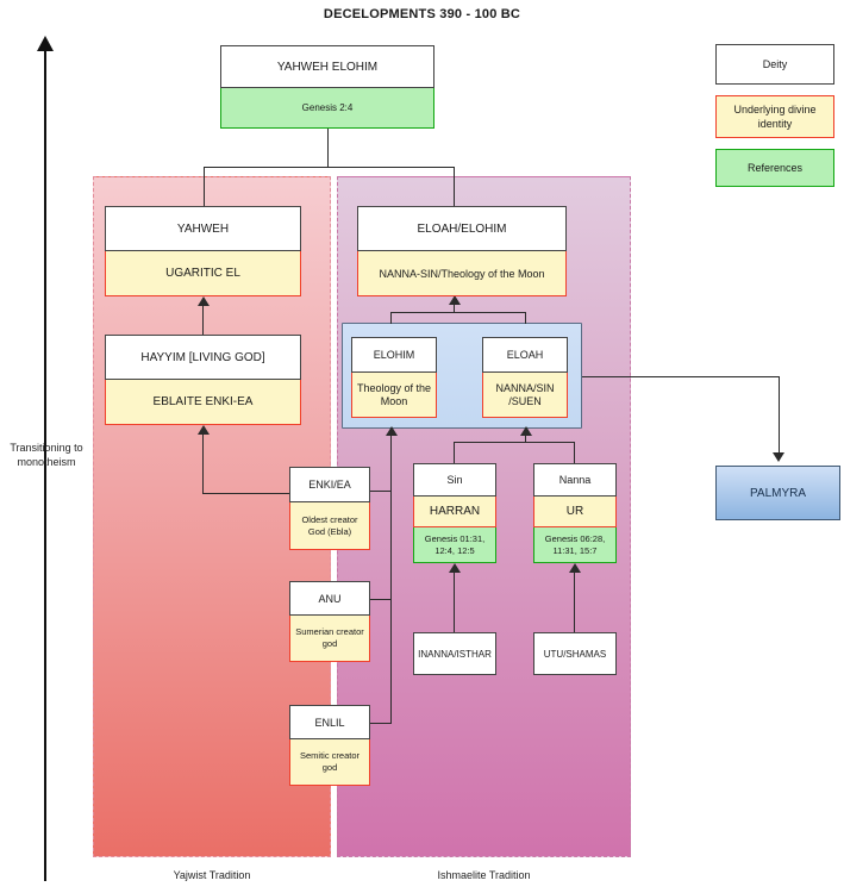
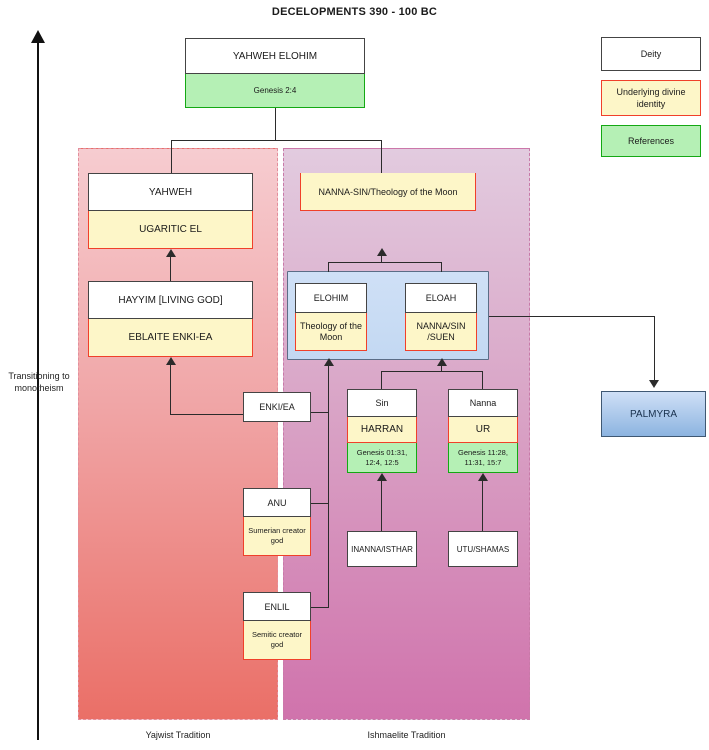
  DECELOPMENTS 390 - 100 BC
  Transitioning to monotheism
  Yajwist Tradition
  Ishmaelite Tradition
  YAHWEH ELOHIM
  Genesis 2:4
  YAHWEH
  UGARITIC EL
  HAYYIM [LIVING GOD]
  EBLAITE ENKI-EA
- ELOAH/ELOHIM
  NANNA-SIN/Theology of the Moon
  ELOHIM
  Theology of the Moon
  ELOAH
  NANNA/SIN /SUEN
  ENKI/EA
- Oldest creator God (Ebla)
  ANU
  Sumerian creator god
  ENLIL
  Semitic creator god
  Sin
  HARRAN
  Genesis 01:31, 12:4, 12:5
  Nanna
  UR
- Genesis 06:28, 11:31, 15:7
+ Genesis 11:28, 11:31, 15:7
  INANNA/ISTHAR
  UTU/SHAMAS
  PALMYRA
  Deity
  Underlying divine identity
  References
